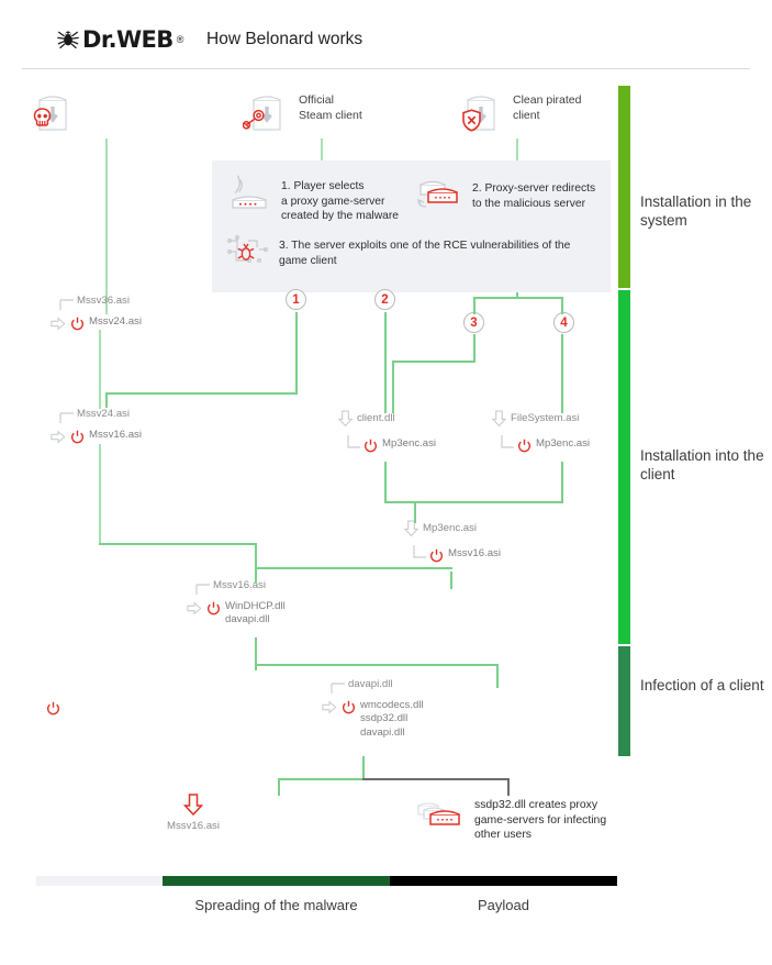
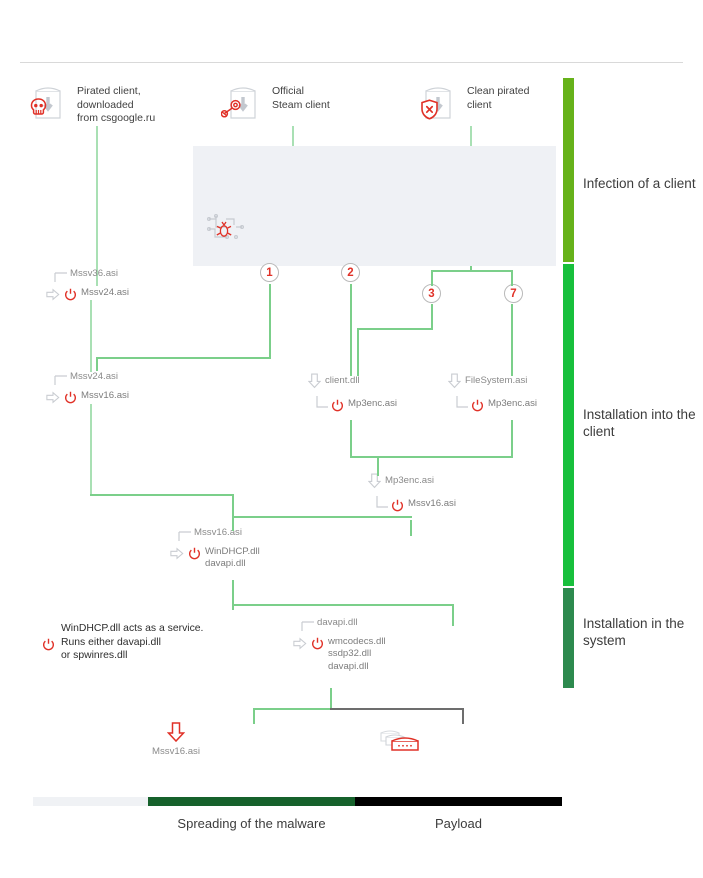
- Dr.WEB
- ®
- How Belonard works
- Installation in the system
+ Infection of a client
  Installation into the client
- Infection of a client
+ Installation in the system
+ Pirated client,
+ downloaded
+ from csgoogle.ru
  Official
  Steam client
  Clean pirated
  client
- 1. Player selects
- a proxy game-server
- created by the malware
- 2. Proxy-server redirects
- to the malicious server
- 3. The server exploits one of the RCE vulnerabilities of the
- game client
  1
  2
  3
- 4
+ 7
  Mssv36.asi
  Mssv24.asi
  Mssv24.asi
  Mssv16.asi
  client.dll
  Mp3enc.asi
  FileSystem.asi
  Mp3enc.asi
  Mp3enc.asi
  Mssv16.asi
  Mssv16.asi
  WinDHCP.dll
  davapi.dll
+ WinDHCP.dll acts as a service.
+ Runs either davapi.dll
+ or spwinres.dll
  davapi.dll
  wmcodecs.dll
  ssdp32.dll
  davapi.dll
  Mssv16.asi
- ssdp32.dll creates proxy
- game-servers for infecting
- other users
  Spreading of the malware
  Payload
